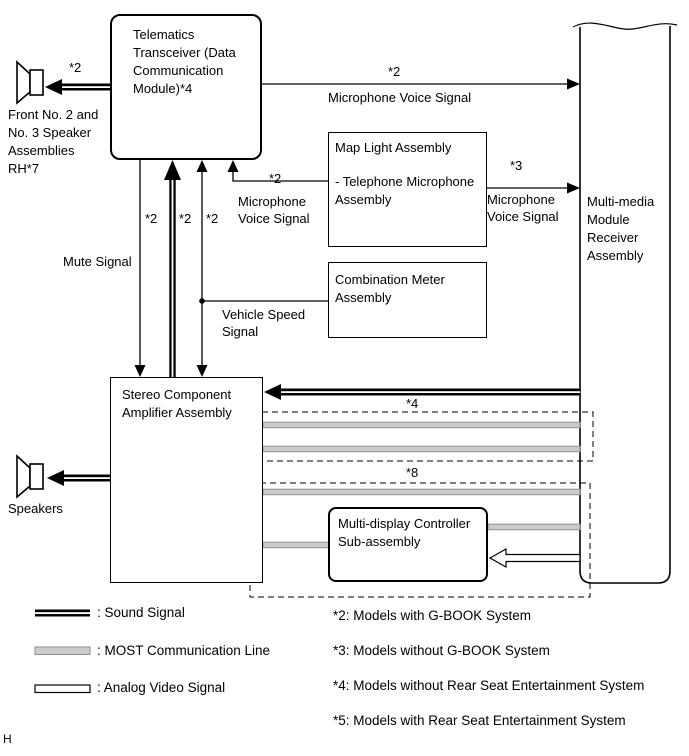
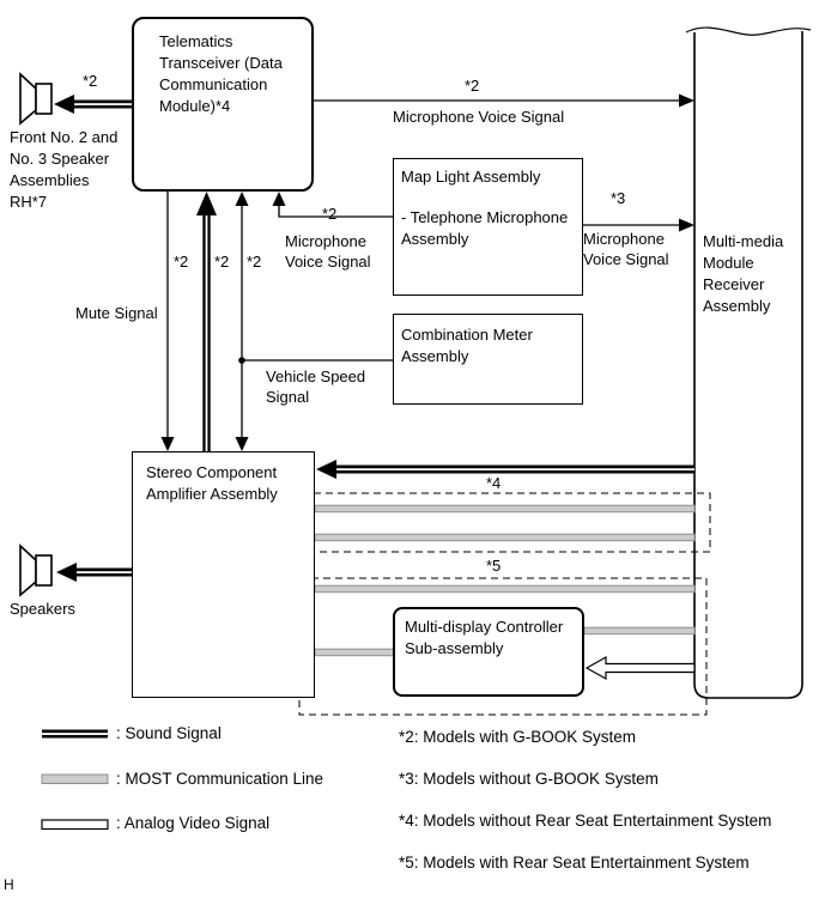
  Telematics
  Transceiver (Data
  Communication
  Module)*4
  Map Light Assembly
  - Telephone Microphone
  Assembly
  Combination Meter
  Assembly
  Stereo Component
  Amplifier Assembly
  Multi-display Controller
  Sub-assembly
  Multi-media
  Module
  Receiver
  Assembly
  *2
  Front No. 2 and
  No. 3 Speaker
  Assemblies
  RH*7
  *2
  Microphone Voice Signal
  *2
  Microphone
  Voice Signal
  *3
  Microphone
  Voice Signal
  *2
  *2
  *2
  Mute Signal
  Vehicle Speed
  Signal
  *4
- *8
+ *5
  Speakers
  : Sound Signal
  : MOST Communication Line
  : Analog Video Signal
  *2: Models with G-BOOK System
  *3: Models without G-BOOK System
  *4: Models without Rear Seat Entertainment System
  *5: Models with Rear Seat Entertainment System
  H
